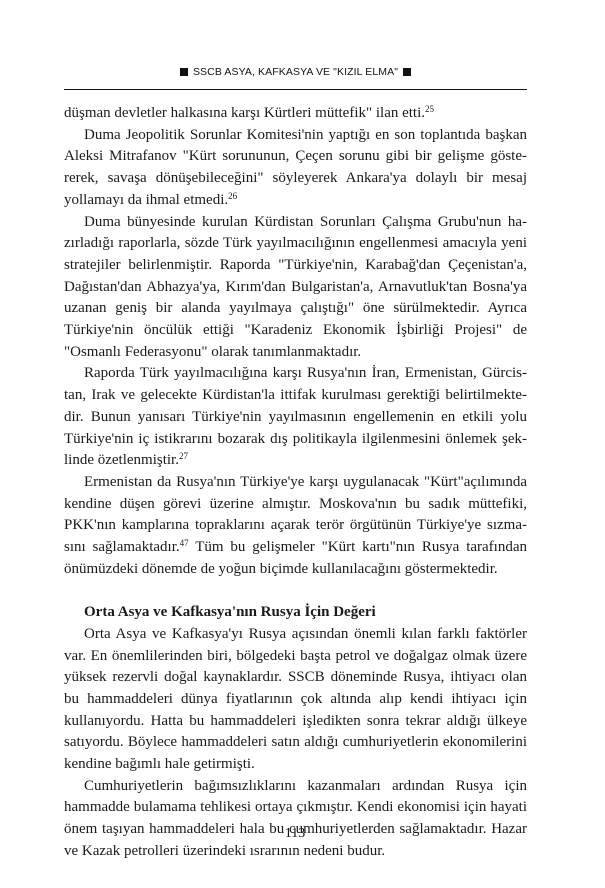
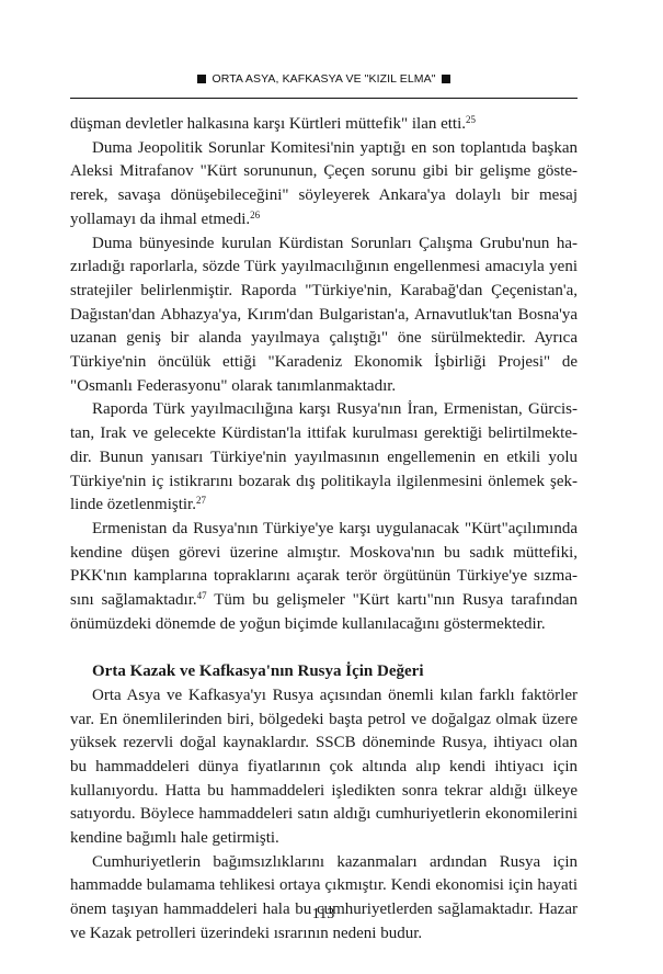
- SSCB ASYA, KAFKASYA VE "KIZIL ELMA"
+ ORTA ASYA, KAFKASYA VE "KIZIL ELMA"
  düşman devletler halkasına karşı Kürtleri müttefik" ilan etti.25
  Duma Jeopolitik Sorunlar Komitesi'nin yaptığı en son toplantıda başkan Aleksi Mitrafanov "Kürt sorununun, Çeçen sorunu gibi bir gelişme göste­erek, savaşa dönüşebileceğini" söyleyerek Ankara'ya dolaylı bir mesaj yolla­mayı da ihmal etmedi.26
  Duma bünyesinde kurulan Kürdistan Sorunları Çalışma Grubu'nun ha­ırladığı raporlarla, sözde Türk yayılmacılığının engellenmesi amacıyla ye­ni stratejiler belirlenmiştir. Raporda "Türkiye'nin, Karabağ'dan Çeçenis­tan'a, Dağıstan'dan Abhazya'ya, Kırım'dan Bulgaristan'a, Arnavutluk'tan Bosna'ya uzanan geniş bir alanda yayılmaya çalıştığı" öne sürülmektedir. Ayrıca Türkiye'nin öncülük ettiği "Karadeniz Ekonomik İşbirliği Projesi" de "Osmanlı Federasyonu" olarak tanımlanmaktadır.
  Raporda Türk yayılmacılığına karşı Rusya'nın İran, Ermenistan, Gürcis­an, Irak ve gelecekte Kürdistan'la ittifak kurulması gerektiği belirtilmekte­ir. Bunun yanısarı Türkiye'nin yayılmasının engellemenin en etkili yolu Türkiye'nin iç istikrarını bozarak dış politikayla ilgilenmesini önlemek şek­inde özetlenmiştir.27
  Ermenistan da Rusya'nın Türkiye'ye karşı uygulanacak "Kürt"açılımın­da kendine düşen görevi üzerine almıştır. Moskova'nın bu sadık müttefiki, PKK'nın kamplarına topraklarını açarak terör örgütünün Türkiye'ye sızma­ını sağlamaktadır.47 Tüm bu gelişmeler "Kürt kartı"nın Rusya tarafından önümüzdeki dönemde de yoğun biçimde kullanılacağını göstermektedir.
- Orta Asya ve Kafkasya'nın Rusya İçin Değeri
+ Orta Kazak ve Kafkasya'nın Rusya İçin Değeri
  Orta Asya ve Kafkasya'yı Rusya açısından önemli kılan farklı faktörler var. En önemlilerinden biri, bölgedeki başta petrol ve doğalgaz olmak üze­re yüksek rezervli doğal kaynaklardır. SSCB döneminde Rusya, ihtiyacı olan bu hammaddeleri dünya fiyatlarının çok altında alıp kendi ihtiyacı için kullanıyordu. Hatta bu hammaddeleri işledikten sonra tekrar aldığı ül­keye satıyordu. Böylece hammaddeleri satın aldığı cumhuriyetlerin ekono­milerini kendine bağımlı hale getirmişti.
  Cumhuriyetlerin bağımsızlıklarını kazanmaları ardından Rusya için hammadde bulamama tehlikesi ortaya çıkmıştır. Kendi ekonomisi için ha­yati önem taşıyan hammaddeleri hala bu cumhuriyetlerden sağlamaktadır. Hazar ve Kazak petrolleri üzerindeki ısrarının nedeni budur.
  113
